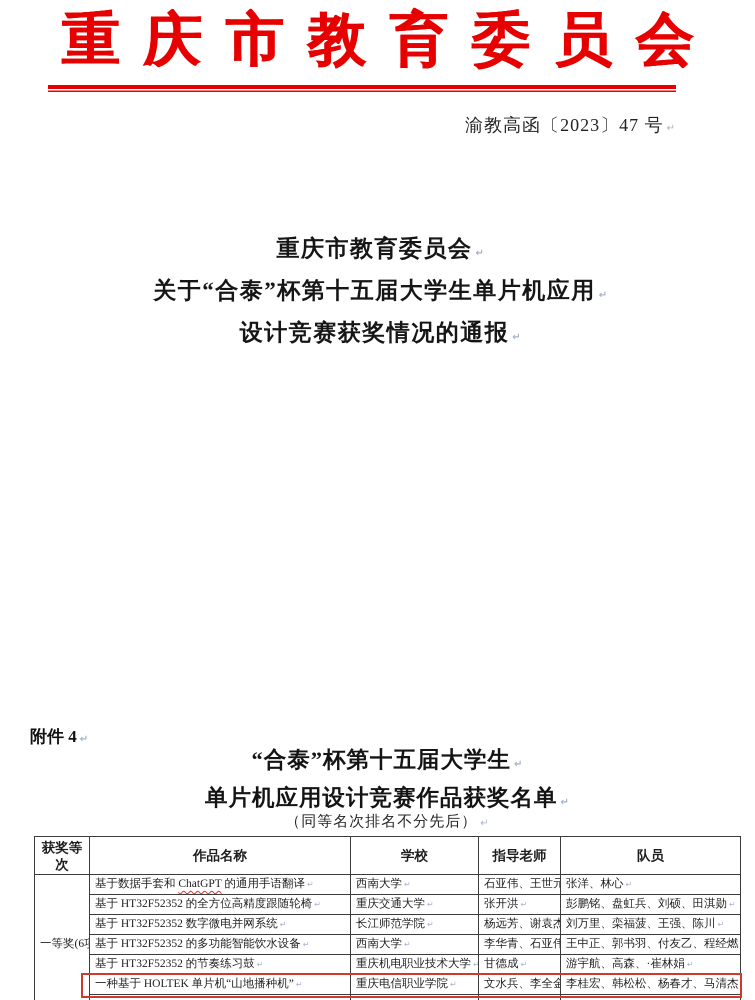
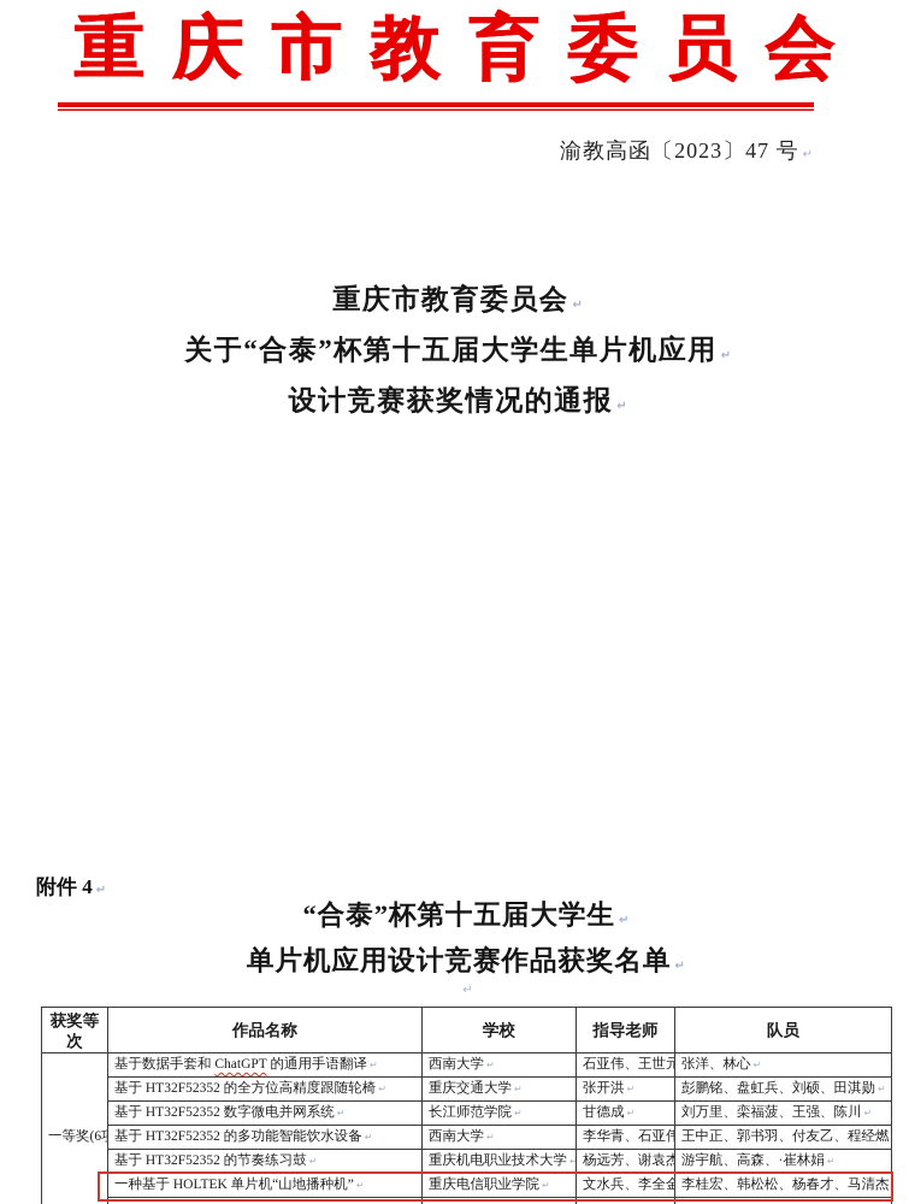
  重庆市教育委员会
  渝教高函〔2023〕47 号
  重庆市教育委员会
  关于“合泰”杯第十五届大学生单片机应用
  设计竞赛获奖情况的通报
  附件 4
  “合泰”杯第十五届大学生
  单片机应用设计竞赛作品获奖名单
- （同等名次排名不分先后）
  获奖等次	作品名称	学校	指导老师	队员
  一等奖(6	基于数据手套和 ChatGPT 的通用手语翻译	西南大学	石亚伟、王世元	张洋、林心
  基于 HT32F52352 的全方位高精度跟随轮椅	重庆交通大学	张开洪	彭鹏铭、盘虹兵、刘硕、田淇勋
- 基于 HT32F52352 数字微电并网系统	长江师范学院	杨远芳、谢袁杰	刘万里、栾福菠、王强、陈川
+ 基于 HT32F52352 数字微电并网系统	长江师范学院	甘德成	刘万里、栾福菠、王强、陈川
  基于 HT32F52352 的多功能智能饮水设备	西南大学	李华青、石亚伟	王中正、郭书羽、付友乙、程经燃
- 基于 HT32F52352 的节奏练习鼓	重庆机电职业技术大学	甘德成	游宇航、高森、·崔林娟
+ 基于 HT32F52352 的节奏练习鼓	重庆机电职业技术大学	杨远芳、谢袁杰	游宇航、高森、·崔林娟
  一种基于 HOLTEK 单片机“山地播种机”	重庆电信职业学院	文水兵、李全金	李桂宏、韩松松、杨春才、马清杰
